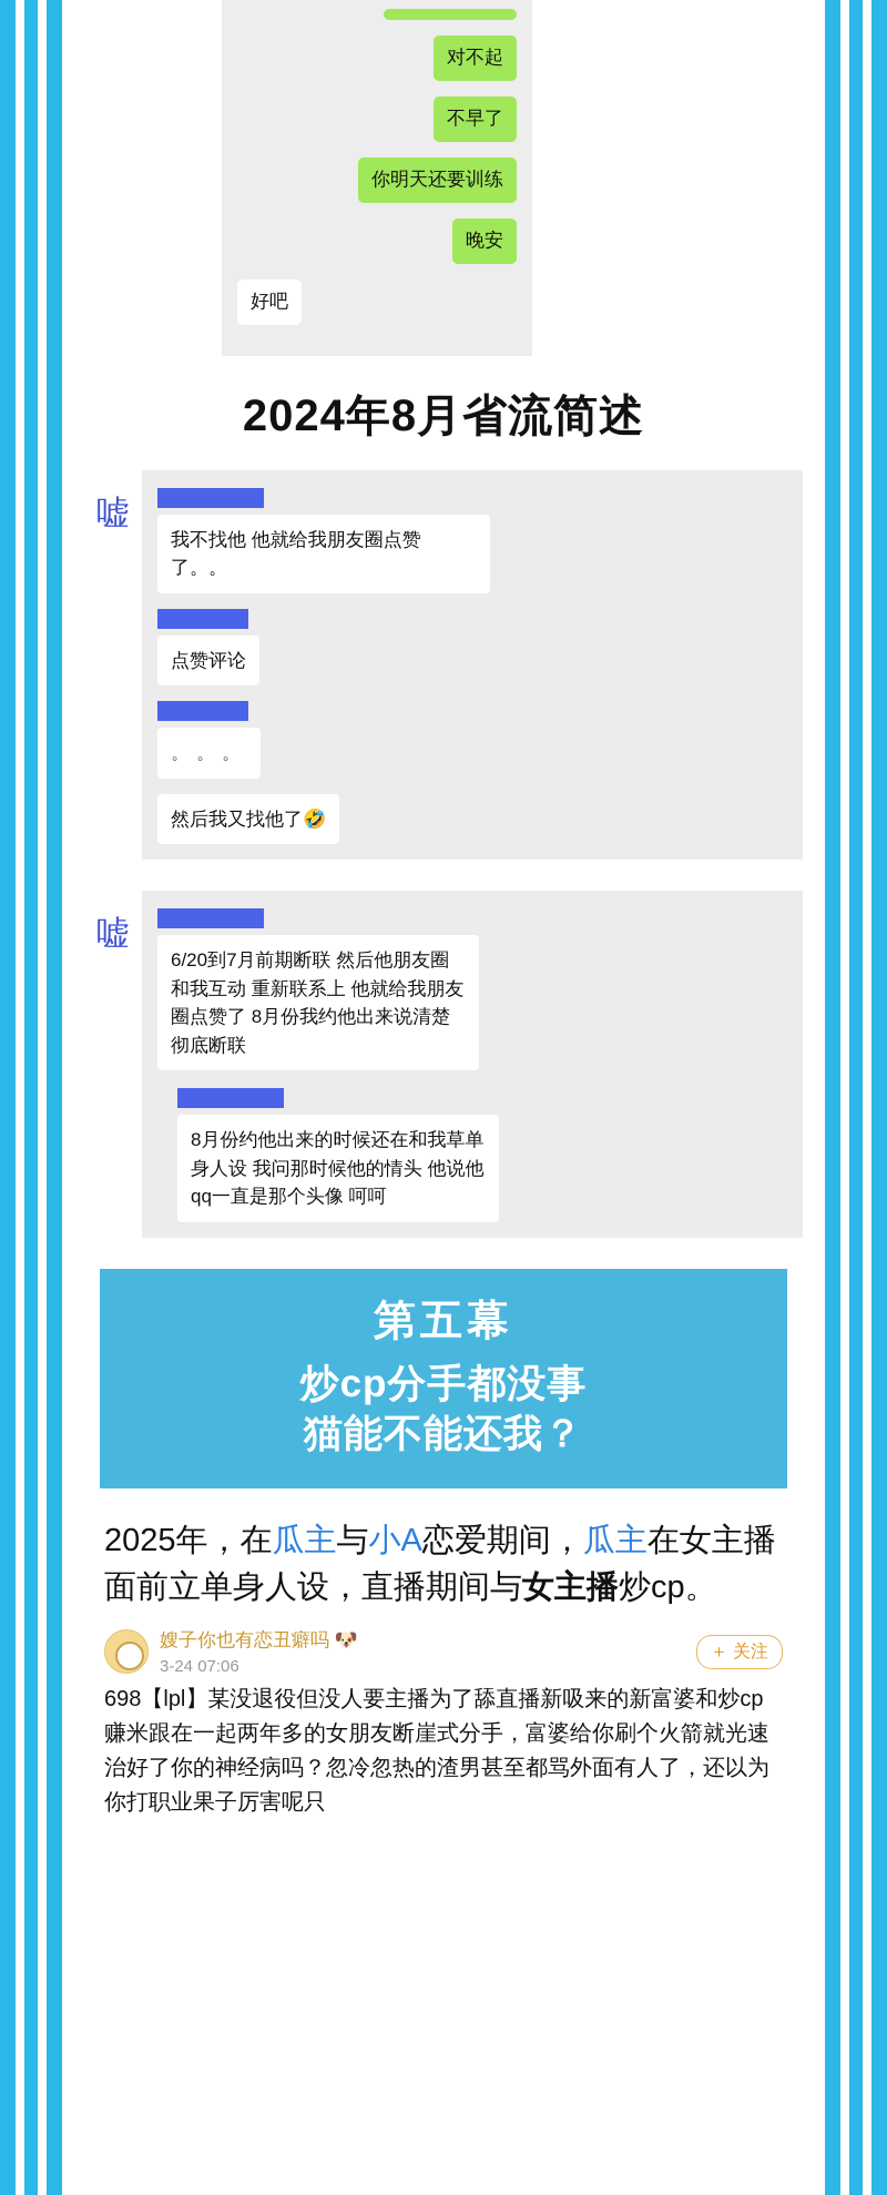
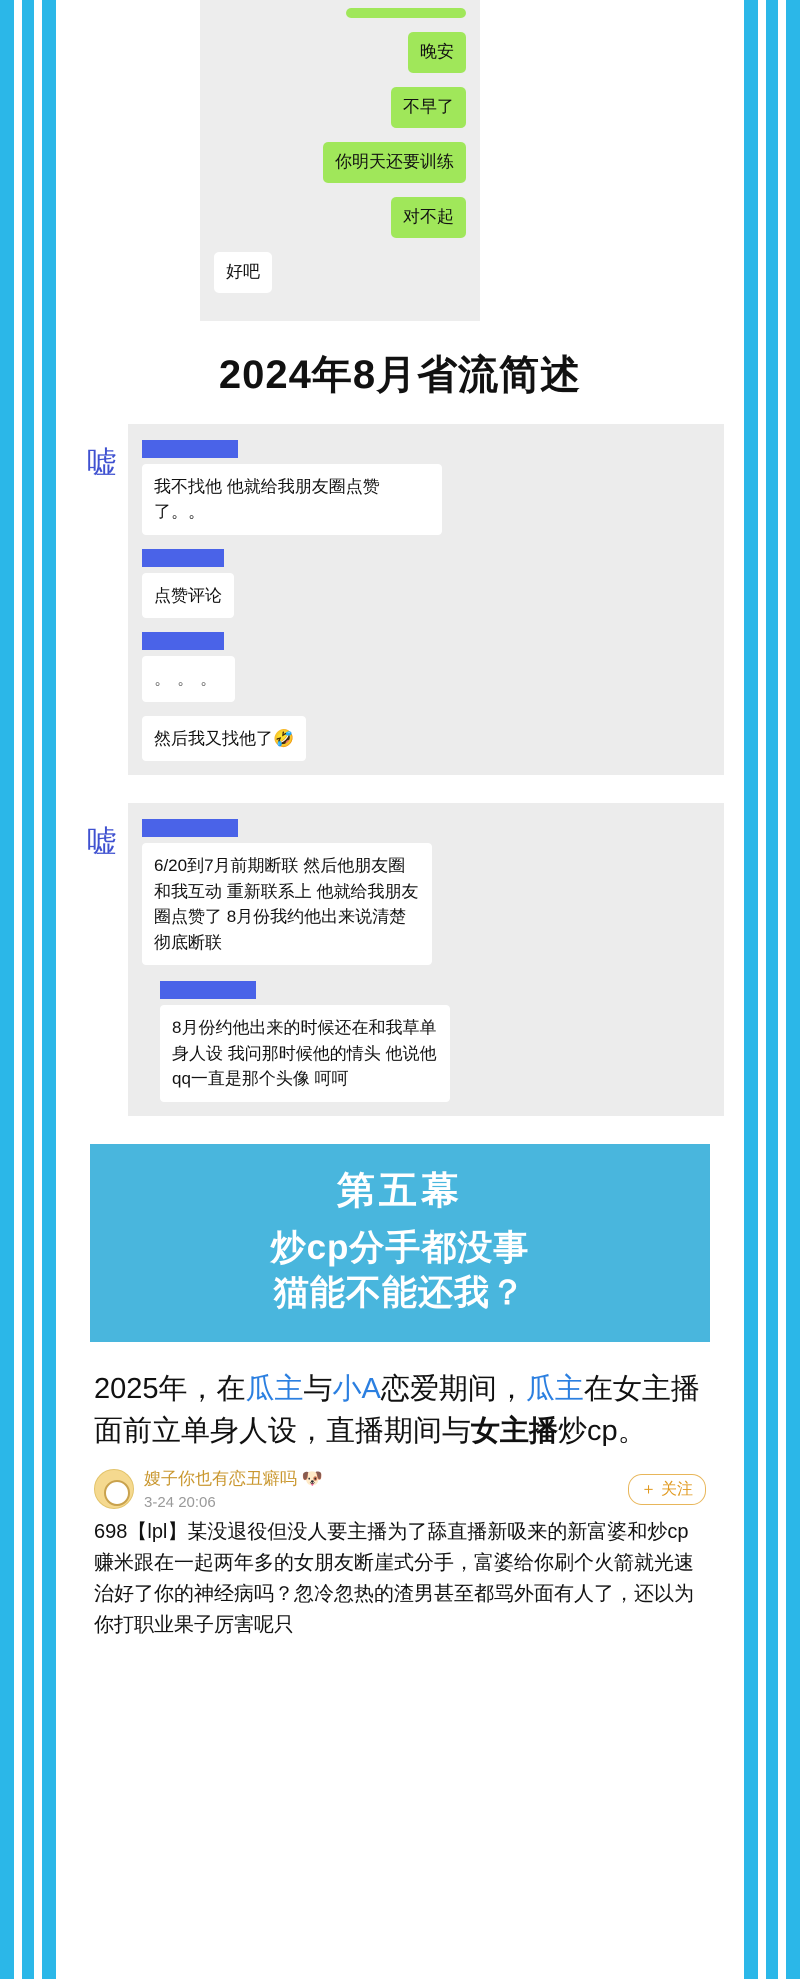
- 对不起
+ 晚安
  不早了
  你明天还要训练
- 晚安
+ 对不起
  好吧
  2024年8月省流简述
  嘘
  我不找他 他就给我朋友圈点赞了。。 点赞评论 。。。 然后我又找他了🤣
  嘘
  6/20到7月前期断联 然后他朋友圈和我互动 重新联系上 他就给我朋友圈点赞了 8月份我约他出来说清楚 彻底断联 8月份约他出来的时候还在和我草单身人设 我问那时候他的情头 他说他qq一直是那个头像 呵呵
  第五幕
  炒cp分手都没事
  猫能不能还我？
  2025年，在瓜主与小A恋爱期间，瓜主在女主播面前立单身人设，直播期间与女主播炒cp。
  嫂子你也有恋丑癖吗 🐶
- 3-24 07:06
+ 3-24 20:06
  ＋ 关注
  698【lpl】某没退役但没人要主播为了舔直播新吸来的新富婆和炒cp赚米跟在一起两年多的女朋友断崖式分手，富婆给你刷个火箭就光速治好了你的神经病吗？忽冷忽热的渣男甚至都骂外面有人了，还以为你打职业果子厉害呢只
